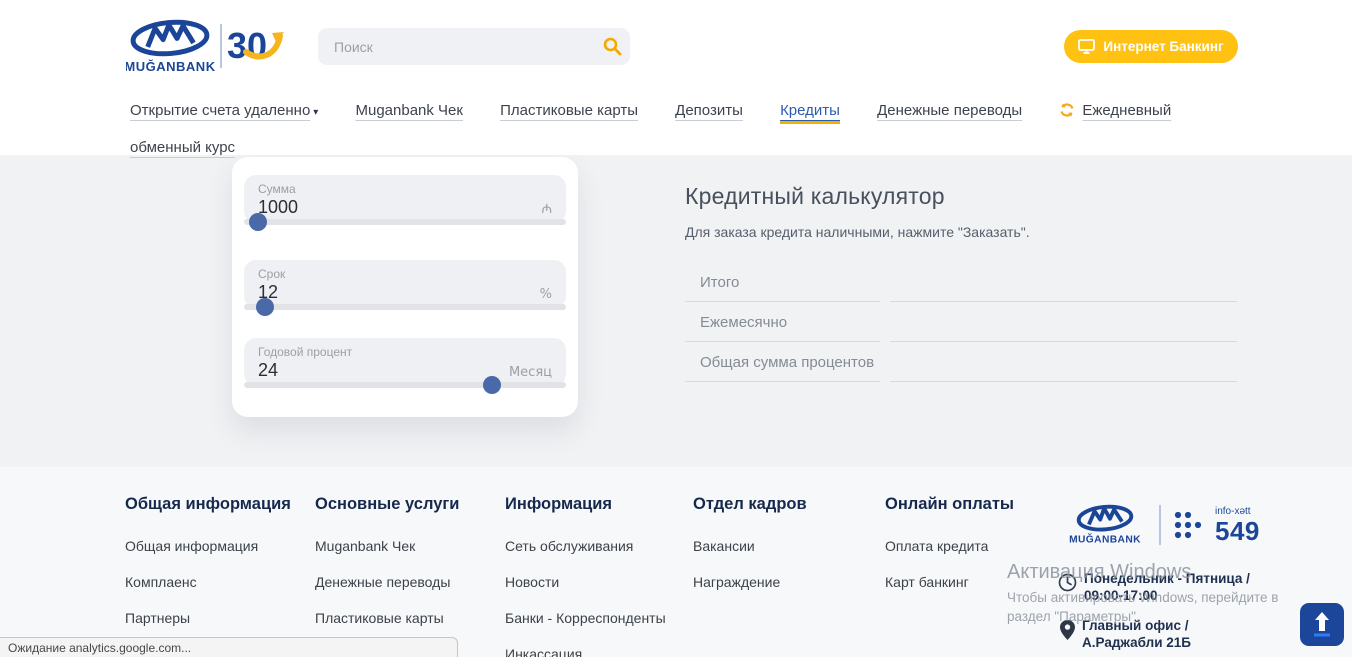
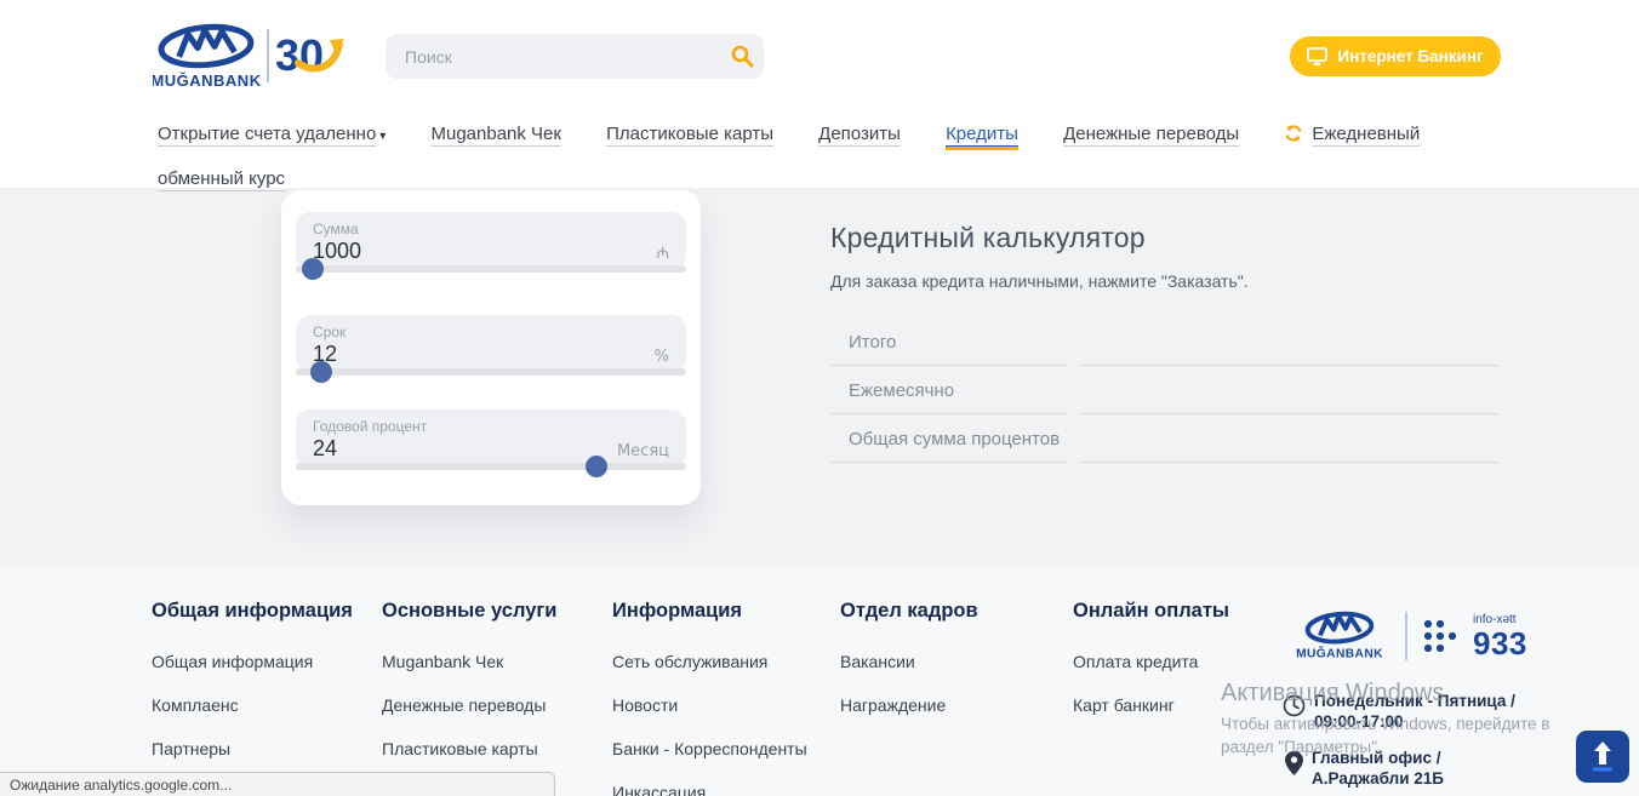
  MUĞANBANK
  30
  Поиск
  Интернет Банкинг
  Открытие счета удаленно ▾ Muganbank Чек Пластиковые карты Депозиты Кредиты Денежные переводы Ежедневный обменный курс
  Сумма
  1000
  ₼
  Срок
  12
  %
  Годовой процент
  24
  Месяц
  Кредитный калькулятор
  Для заказа кредита наличными, нажмите "Заказать".
  Итого
  Ежемесячно
  Общая сумма процентов
  Общая информация
  Общая информация
  Комплаенс
  Партнеры
  Основные услуги
  Muganbank Чек
  Денежные переводы
  Пластиковые карты
  Информация
  Сеть обслуживания
  Новости
  Банки - Корреспонденты
  Инкассация
  Отдел кадров
  Вакансии
  Награждение
  Онлайн оплаты
  Оплата кредита
  Карт банкинг
  MUĞANBANK
  info-xətt
- 549
+ 933
  Понедельник - Пятница /
  09:00-17:00
  Главный офис /
  А.Раджабли 21Б
  Активация Windows
  Чтобы активировать Windows, перейдите в
  раздел "Параметры".
  Ожидание analytics.google.com...
